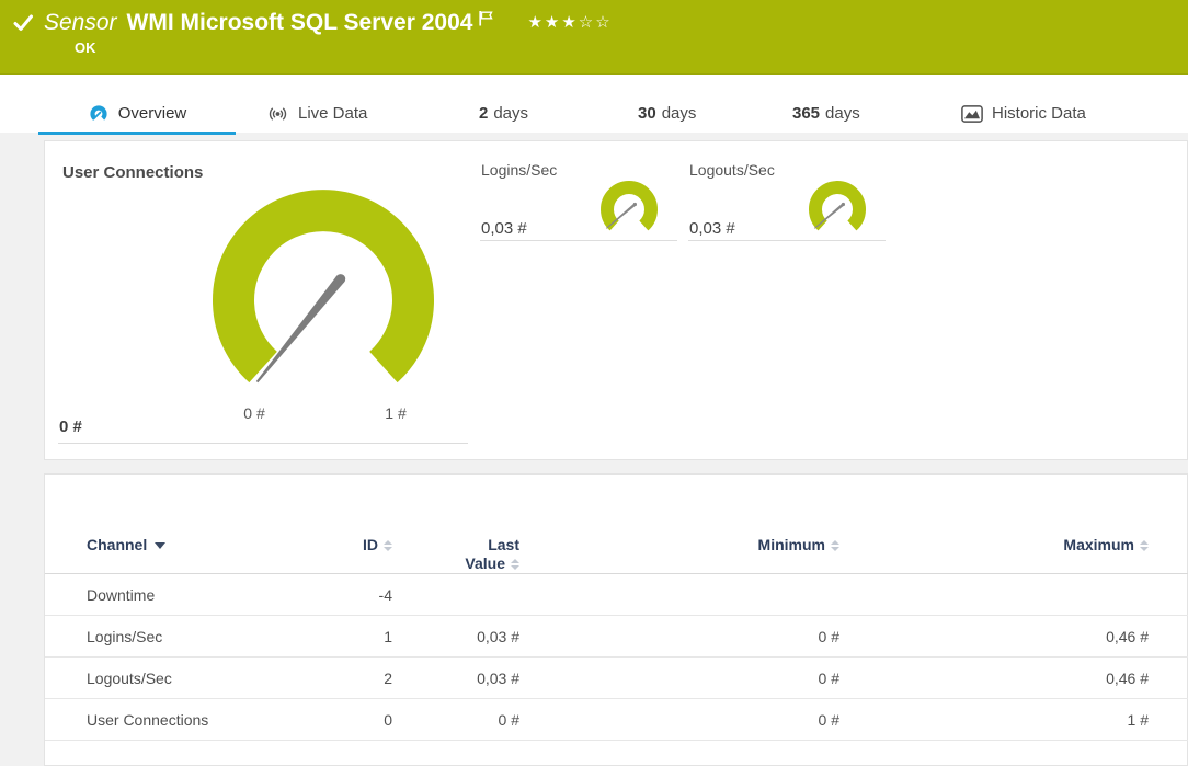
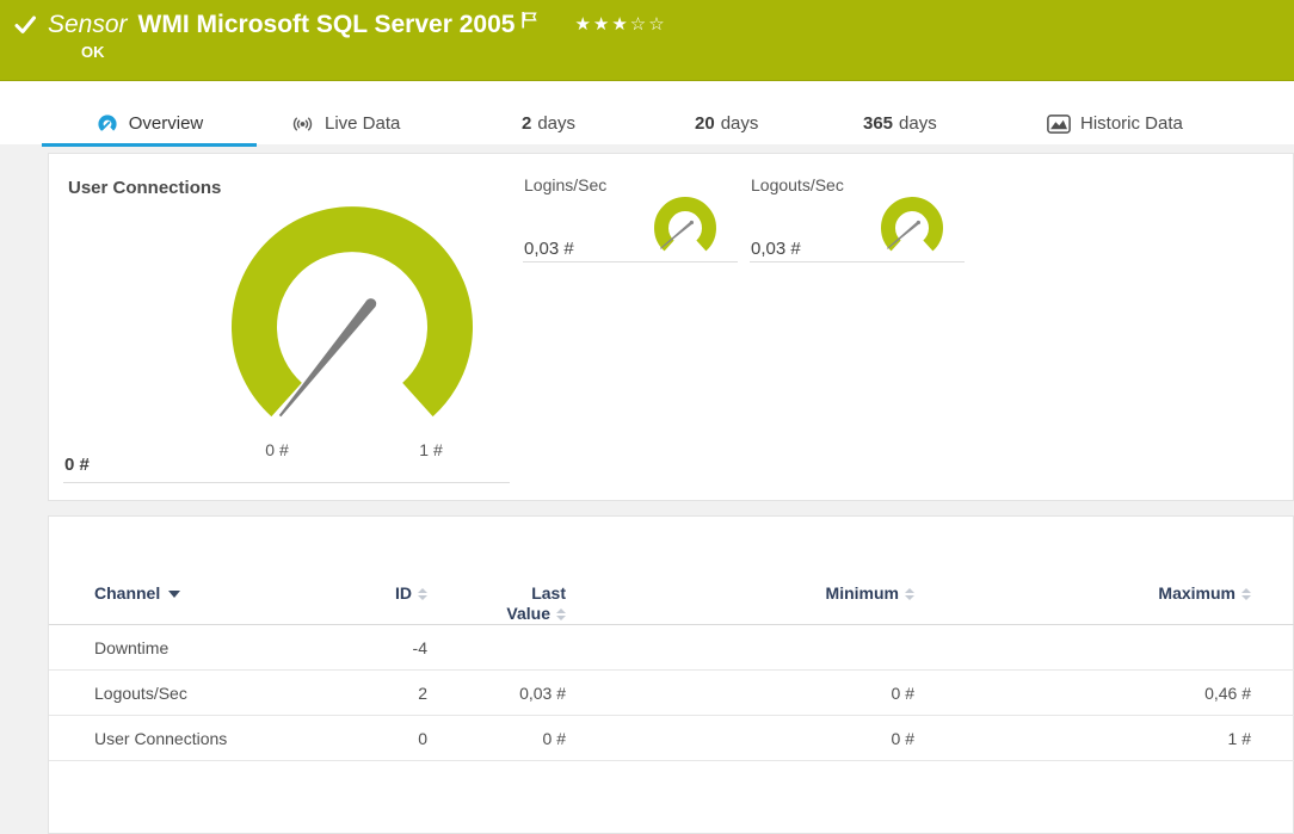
  Sensor
- WMI Microsoft SQL Server 2004
+ WMI Microsoft SQL Server 2005
  ★★★☆☆
  OK
  Overview
  Live Data
  2
  days
- 30
+ 20
  days
  365
  days
  Historic Data
  User Connections
  0 #
  1 #
  0 #
  Logins/Sec
  0,03 #
  Logouts/Sec
  0,03 #
  Channel	ID	Last Value	Minimum	Maximum
  Downtime	-4
- Logins/Sec	1	0,03 #	0 #	0,46 #
  Logouts/Sec	2	0,03 #	0 #	0,46 #
  User Connections	0	0 #	0 #	1 #
